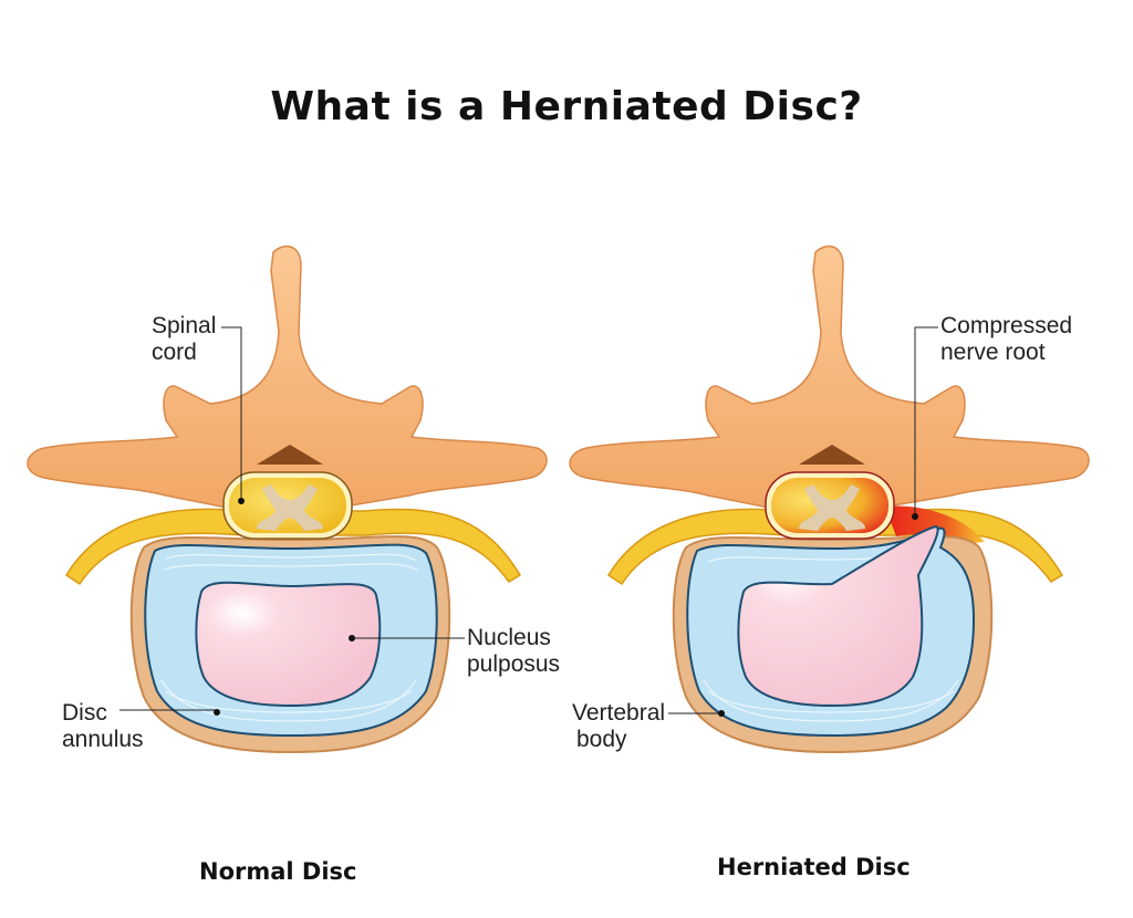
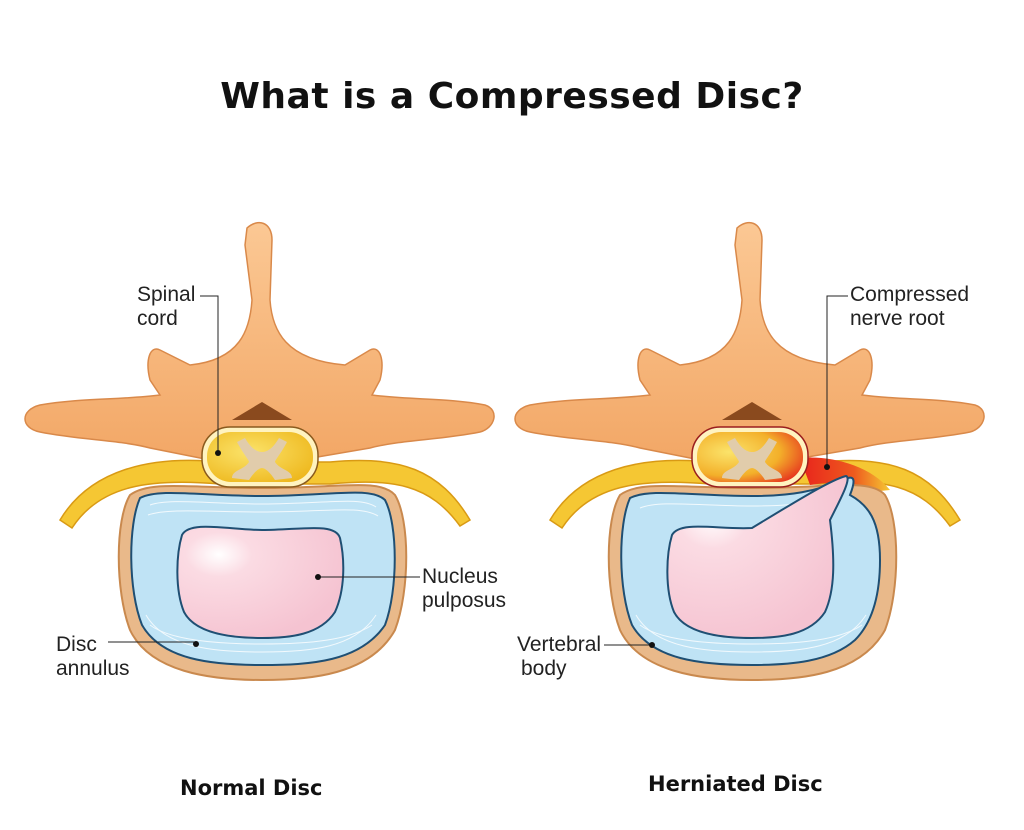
- What is a Herniated Disc?
+ What is a Compressed Disc?
  Spinal
  cord
  Nucleus
  pulposus
  Disc
  annulus
  Compressed
  nerve root
  Vertebral
  body
  Normal Disc
  Herniated Disc
